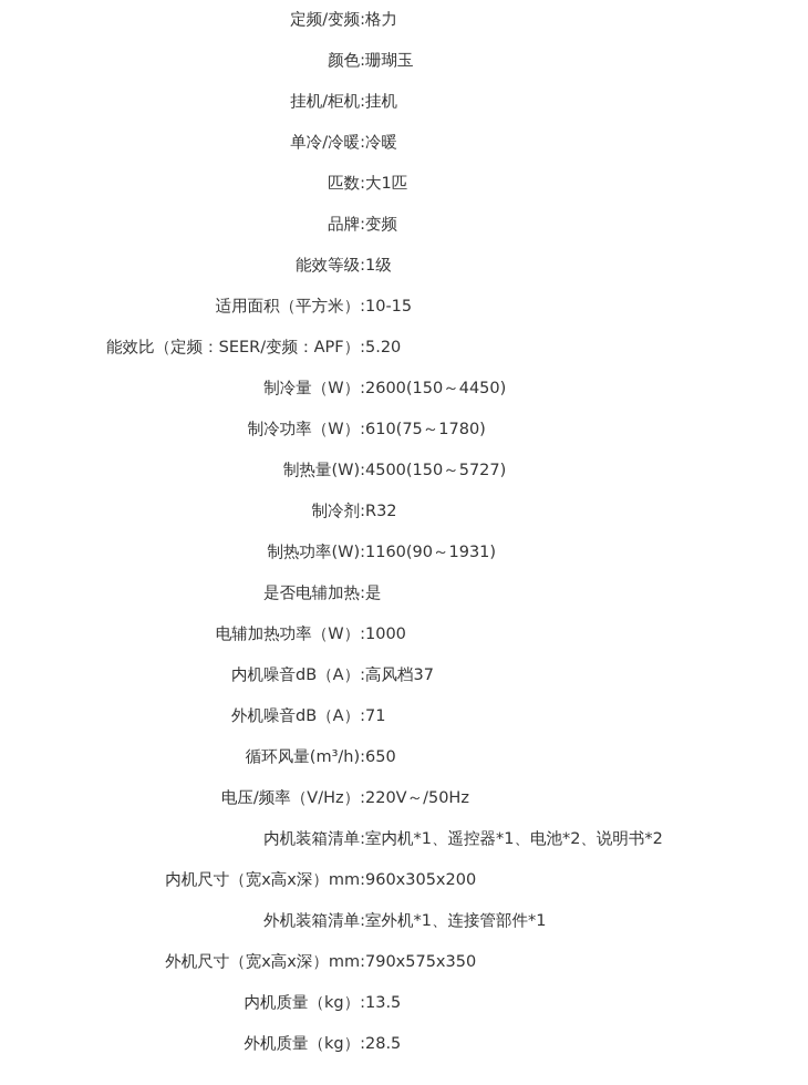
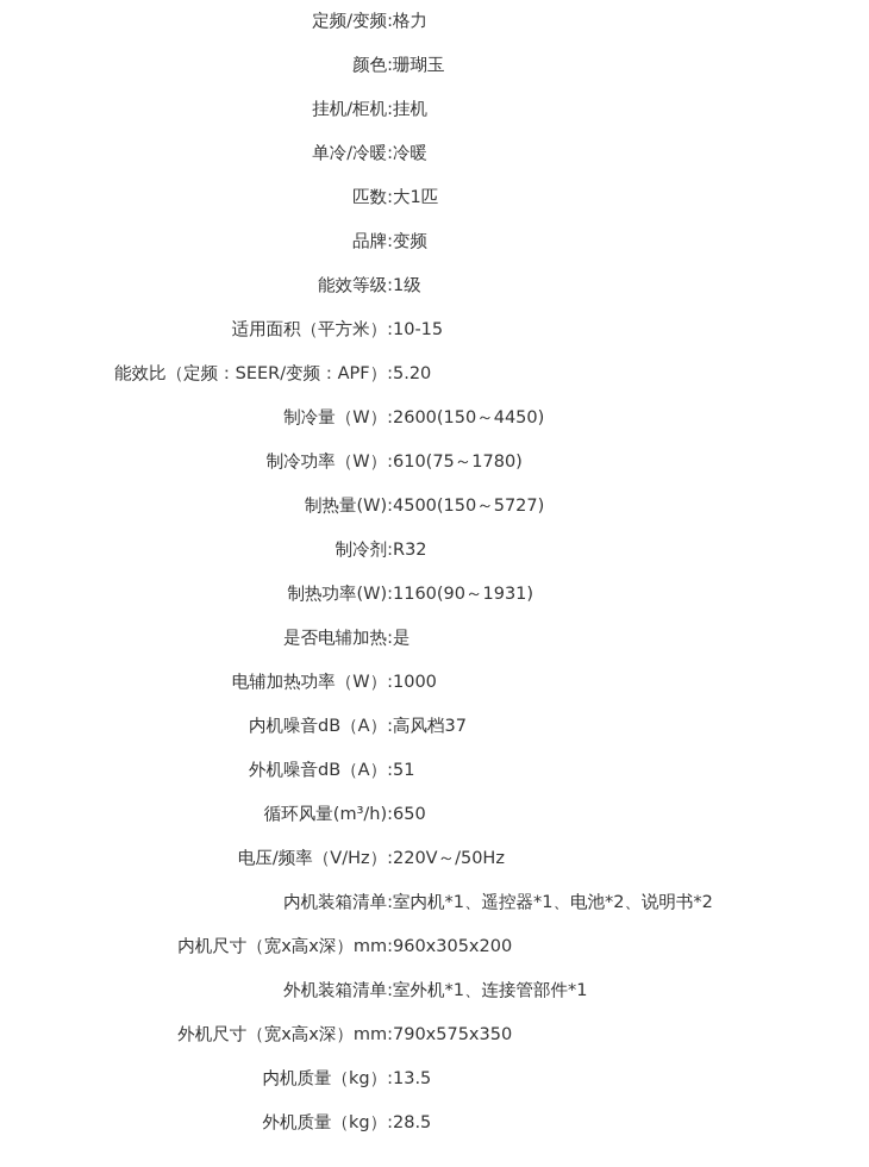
  定频/变频:	格力
  颜色:	珊瑚玉
  挂机/柜机:	挂机
  单冷/冷暖:	冷暖
  匹数:	大1匹
  品牌:	变频
  能效等级:	1级
  适用面积（平方米）:	10-15
  能效比（定频：SEER/变频：APF）:	5.20
  制冷量（W）:	2600(150～4450)
  制冷功率（W）:	610(75～1780)
  制热量(W):	4500(150～5727)
  制冷剂:	R32
  制热功率(W):	1160(90～1931)
  是否电辅加热:	是
  电辅加热功率（W）:	1000
  内机噪音dB（A）:	高风档37
- 外机噪音dB（A）:	71
+ 外机噪音dB（A）:	51
  循环风量(m³/h):	650
  电压/频率（V/Hz）:	220V～/50Hz
  内机装箱清单:	室内机*1、遥控器*1、电池*2、说明书*2
  内机尺寸（宽x高x深）mm:	960x305x200
  外机装箱清单:	室外机*1、连接管部件*1
  外机尺寸（宽x高x深）mm:	790x575x350
  内机质量（kg）:	13.5
  外机质量（kg）:	28.5
